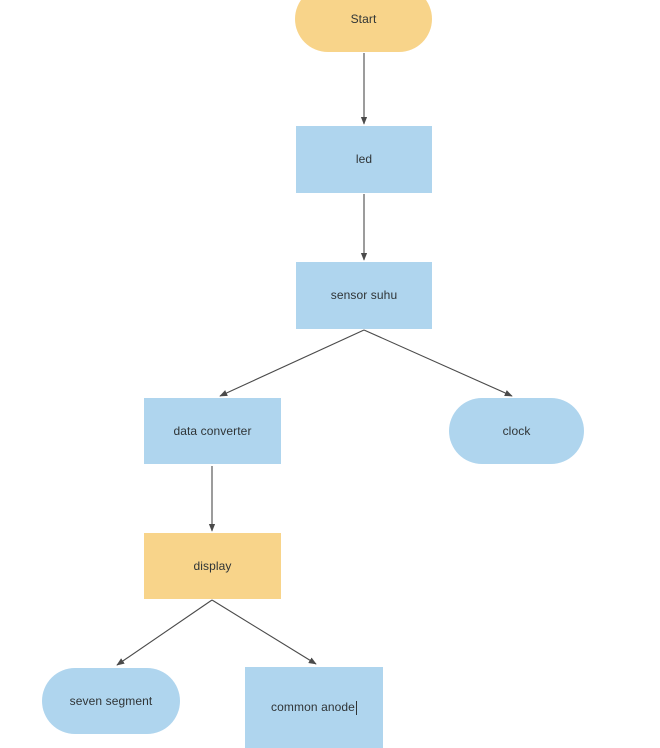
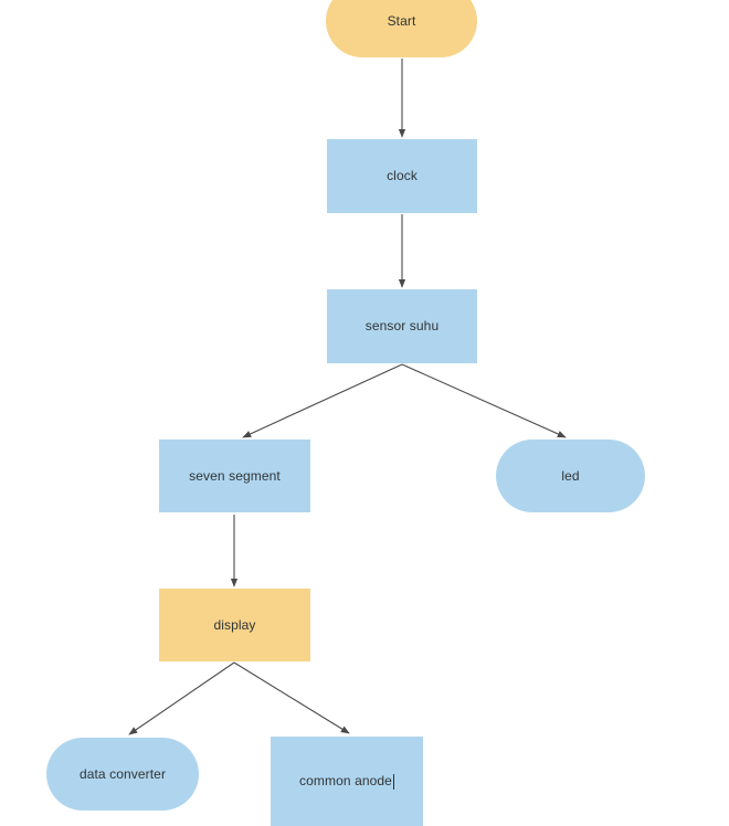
  Start
- led
+ clock
  sensor suhu
- data converter
+ seven segment
- clock
+ led
  display
- seven segment
+ data converter
  common anode
